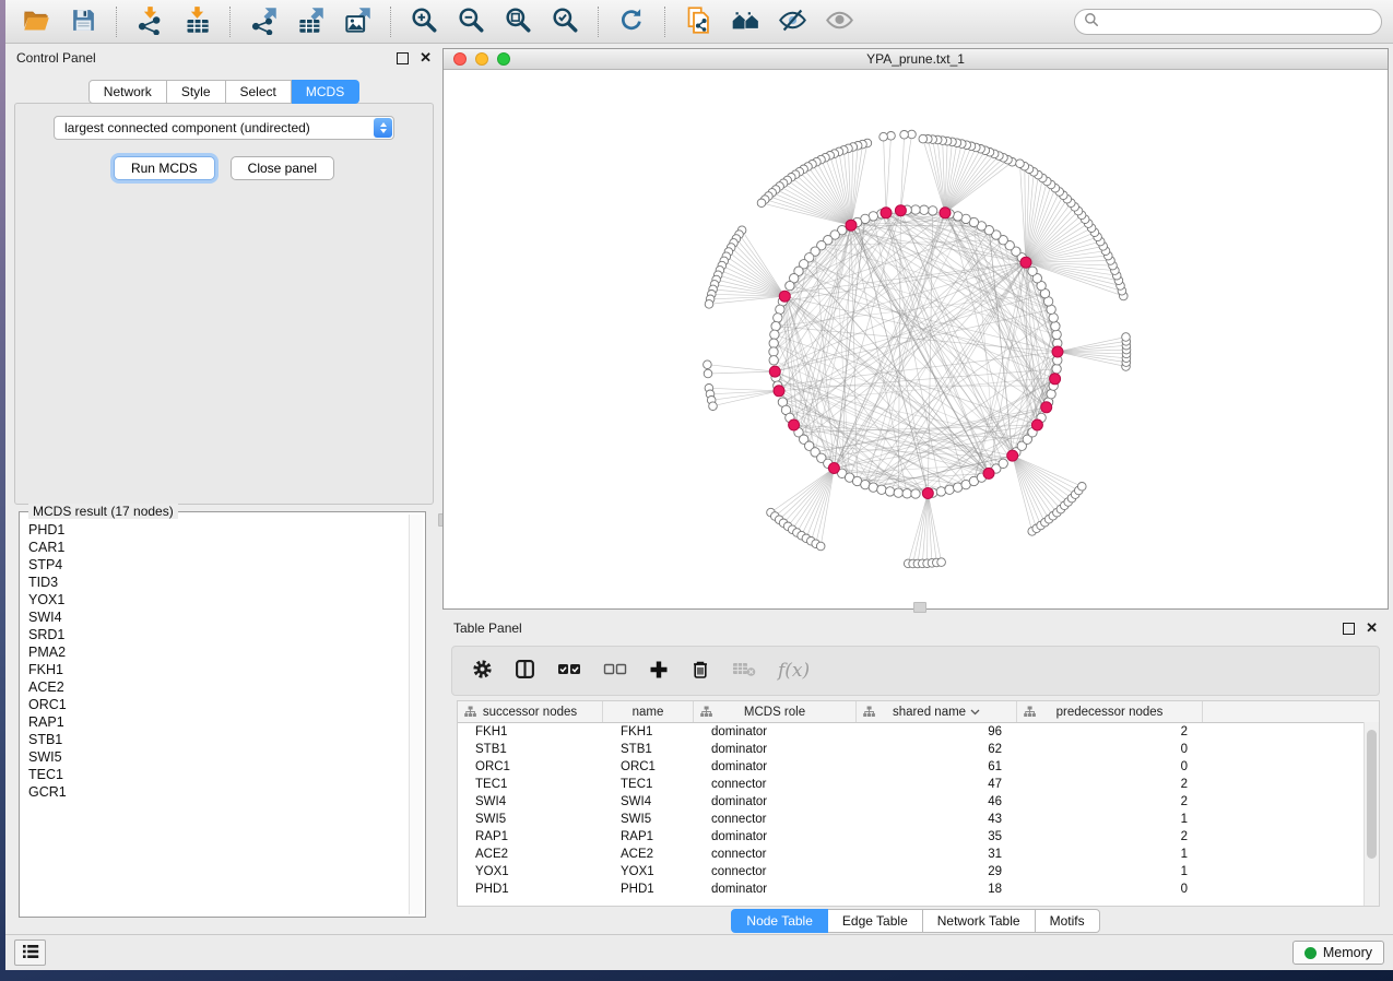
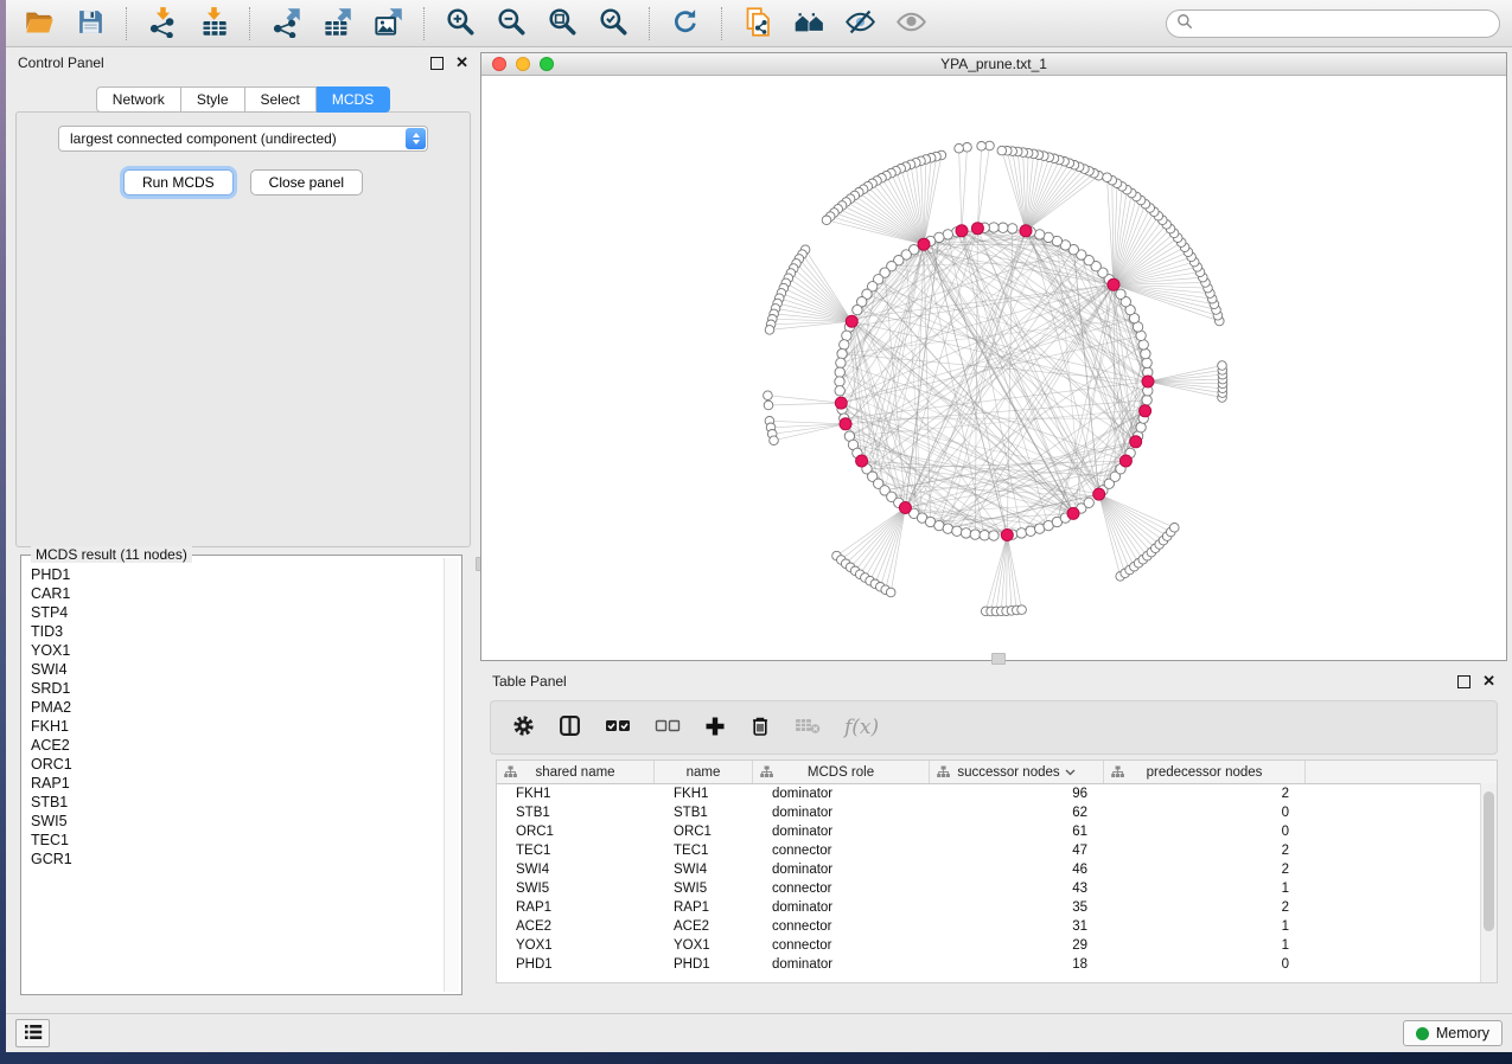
  Control Panel
  ✕
  Network
  Style
  Select
  MCDS
  largest connected component (undirected)
  Run MCDS
  Close panel
- MCDS result (17 nodes)
+ MCDS result (11 nodes)
  PHD1
  CAR1
  STP4
  TID3
  YOX1
  SWI4
  SRD1
  PMA2
  FKH1
  ACE2
  ORC1
  RAP1
  STB1
  SWI5
  TEC1
  GCR1
  YPA_prune.txt_1
  Table Panel
  ✕
  f(x)
- successor nodes
+ shared name
  name
  MCDS role
- shared name
+ successor nodes
  predecessor nodes
  FKH1
  FKH1
  dominator
  96
  2
  STB1
  STB1
  dominator
  62
  0
  ORC1
  ORC1
  dominator
  61
  0
  TEC1
  TEC1
  connector
  47
  2
  SWI4
  SWI4
  dominator
  46
  2
  SWI5
  SWI5
  connector
  43
  1
  RAP1
  RAP1
  dominator
  35
  2
  ACE2
  ACE2
  connector
  31
  1
  YOX1
  YOX1
  connector
  29
  1
  PHD1
  PHD1
  dominator
  18
  0
- Node Table
- Edge Table
- Network Table
- Motifs
  Memory
